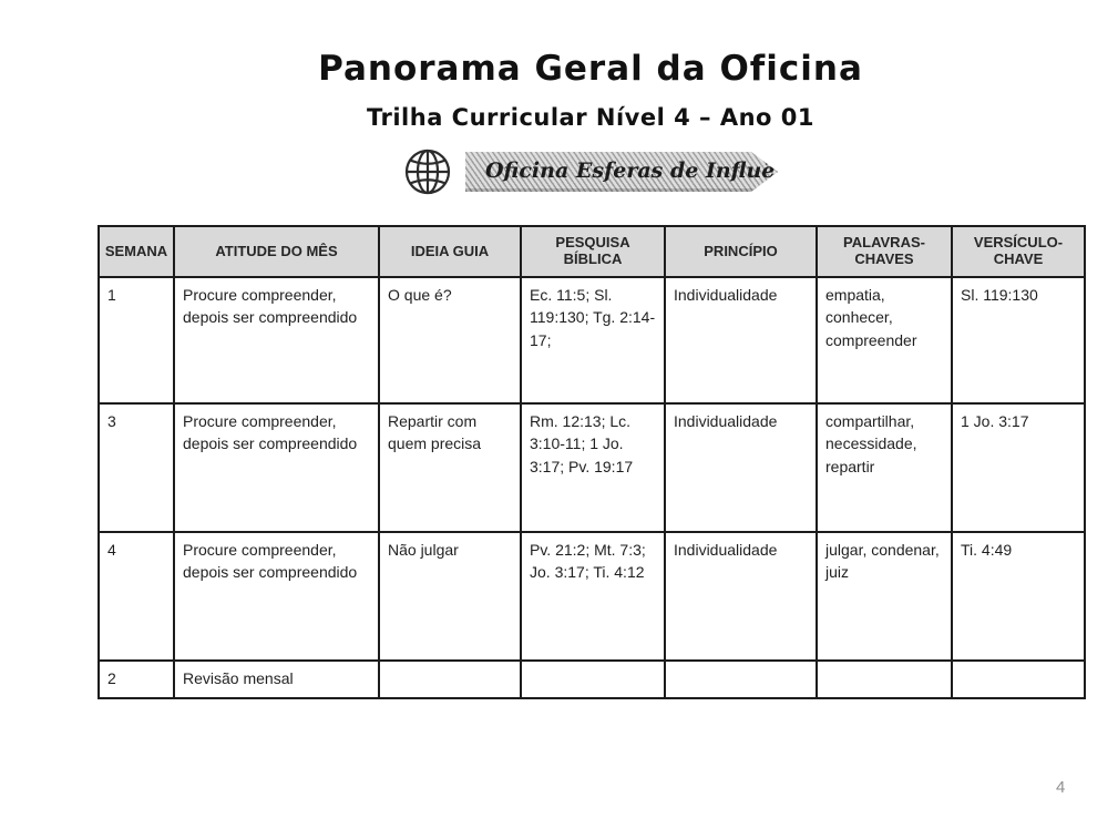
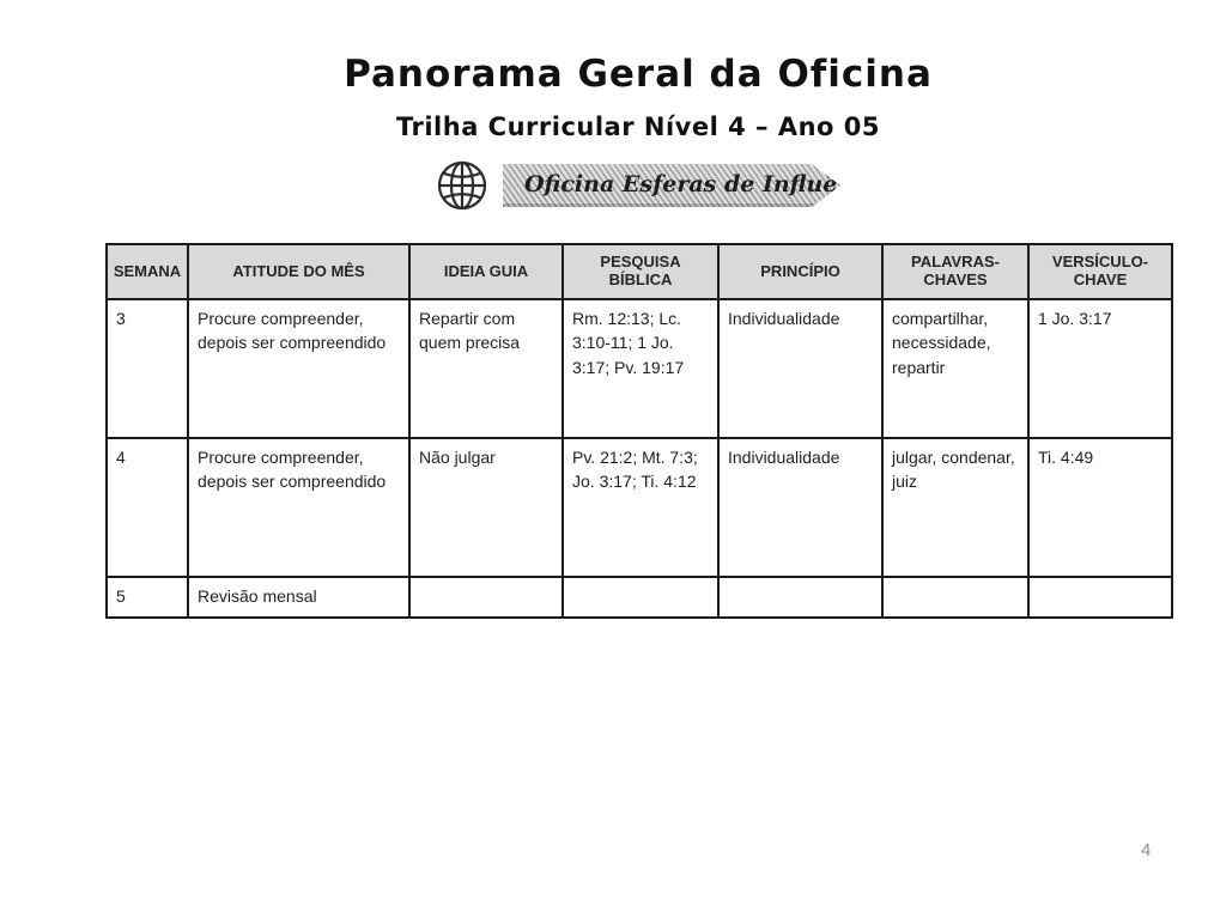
  Panorama Geral da Oficina
- Trilha Curricular Nível 4 – Ano 01
+ Trilha Curricular Nível 4 – Ano 05
  Oficina Esferas de Influê
  SEMANA	ATITUDE DO MÊS	IDEIA GUIA	PESQUISA BÍBLICA	PRINCÍPIO	PALAVRAS-CHAVES	VERSÍCULO-CHAVE
- 1	Procure compreender, depois ser compreendido	O que é?	Ec. 11:5; Sl. 119:130; Tg. 2:14-17;	Individualidade	empatia, conhecer, compreender	Sl. 119:130
  3	Procure compreender, depois ser compreendido	Repartir com quem precisa	Rm. 12:13; Lc. 3:10-11; 1 Jo. 3:17; Pv. 19:17	Individualidade	compartilhar, necessidade, repartir	1 Jo. 3:17
  4	Procure compreender, depois ser compreendido	Não julgar	Pv. 21:2; Mt. 7:3; Jo. 3:17; Ti. 4:12	Individualidade	julgar, condenar, juiz	Ti. 4:49
- 2	Revisão mensal
+ 5	Revisão mensal
  4
